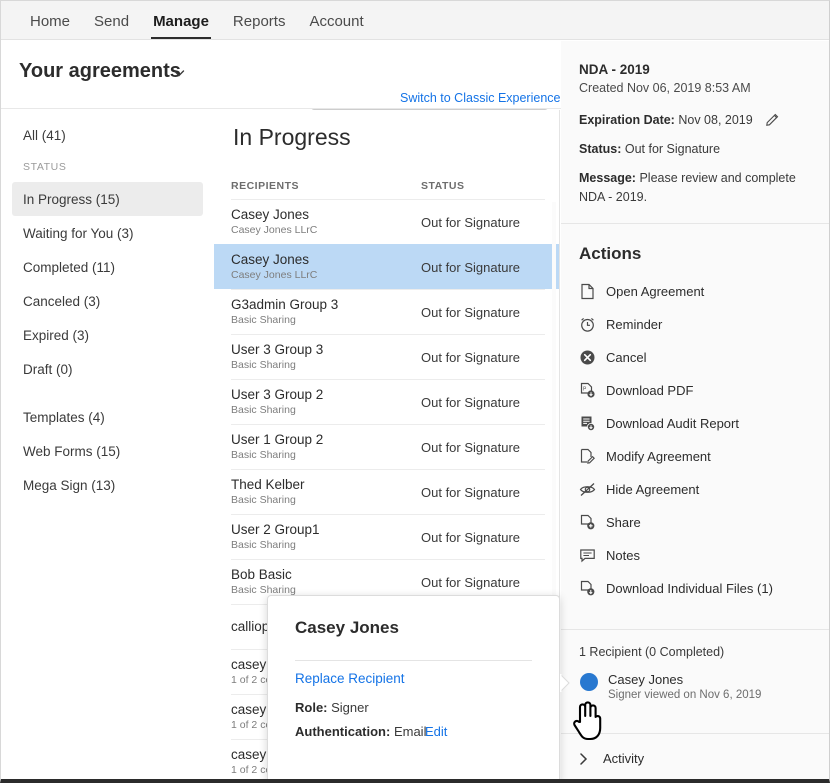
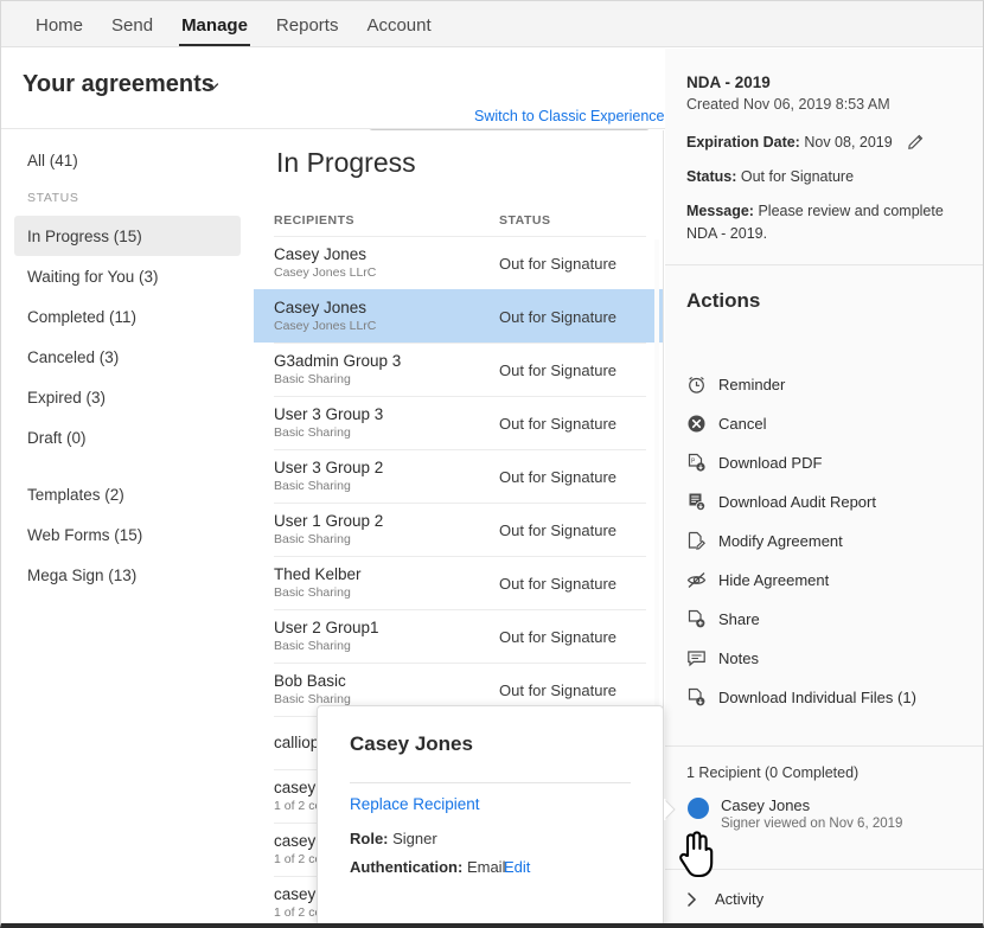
  Home
  Send
  Manage
  Reports
  Account
  Your agreement
  Switch to Classic Experience
  All (41)
  STATUS
  In Progress (15)
  Waiting for You (3)
  Completed (11)
  Canceled (3)
  Expired (3)
  Draft (0)
- Templates (4)
+ Templates (2)
  Web Forms (15)
  Mega Sign (13)
  In Progress
  RECIPIENTS
  STATUS
  Casey Jones
  Casey Jones LLrC
  Out for Signature
  Casey Jones
  Casey Jones LLrC
  Out for Signature
  G3admin Group 3
  Basic Sharing
  Out for Signature
  User 3 Group 3
  Basic Sharing
  Out for Signature
  User 3 Group 2
  Basic Sharing
  Out for Signature
  User 1 Group 2
  Basic Sharing
  Out for Signature
  Thed Kelber
  Basic Sharing
  Out for Signature
  User 2 Group1
  Basic Sharing
  Out for Signature
  Bob Basic
  Basic Sharing
  Out for Signature
  calliop
  casey
  1 of 2 c
  casey
  1 of 2 c
  casey
  1 of 2 c
  Casey Jones
  Replace Recipient
  Role: Signer
  Authentication: Email
  Edit
  NDA - 2019
  Created Nov 06, 2019 8:53 AM
  Expiration Date: Nov 08, 2019
  Status: Out for Signature
  Message: Please review and complete NDA - 2019.
  Actions
- Open Agreement
  Reminder
  Cancel
  Download PDF
  Download Audit Report
  Modify Agreement
  Hide Agreement
  Share
  Notes
  Download Individual Files (1)
  1 Recipient (0 Completed)
  Casey Jones
  Signer viewed on Nov 6, 2019
  Activity
